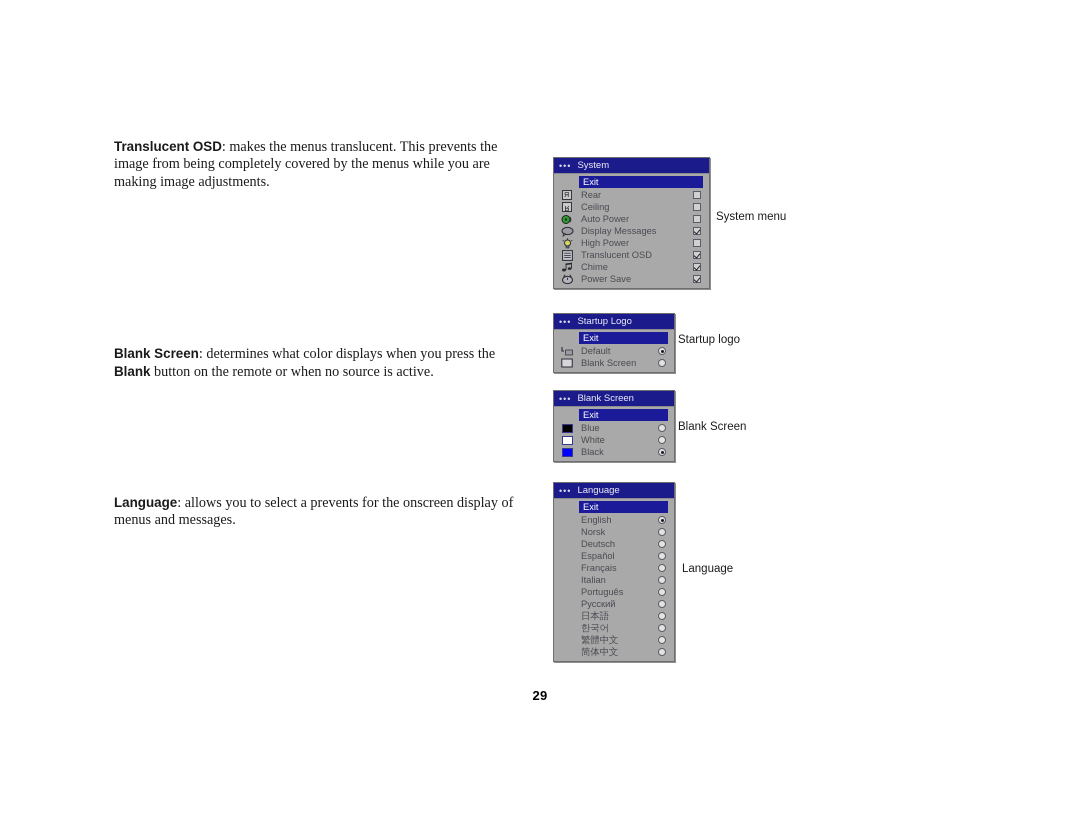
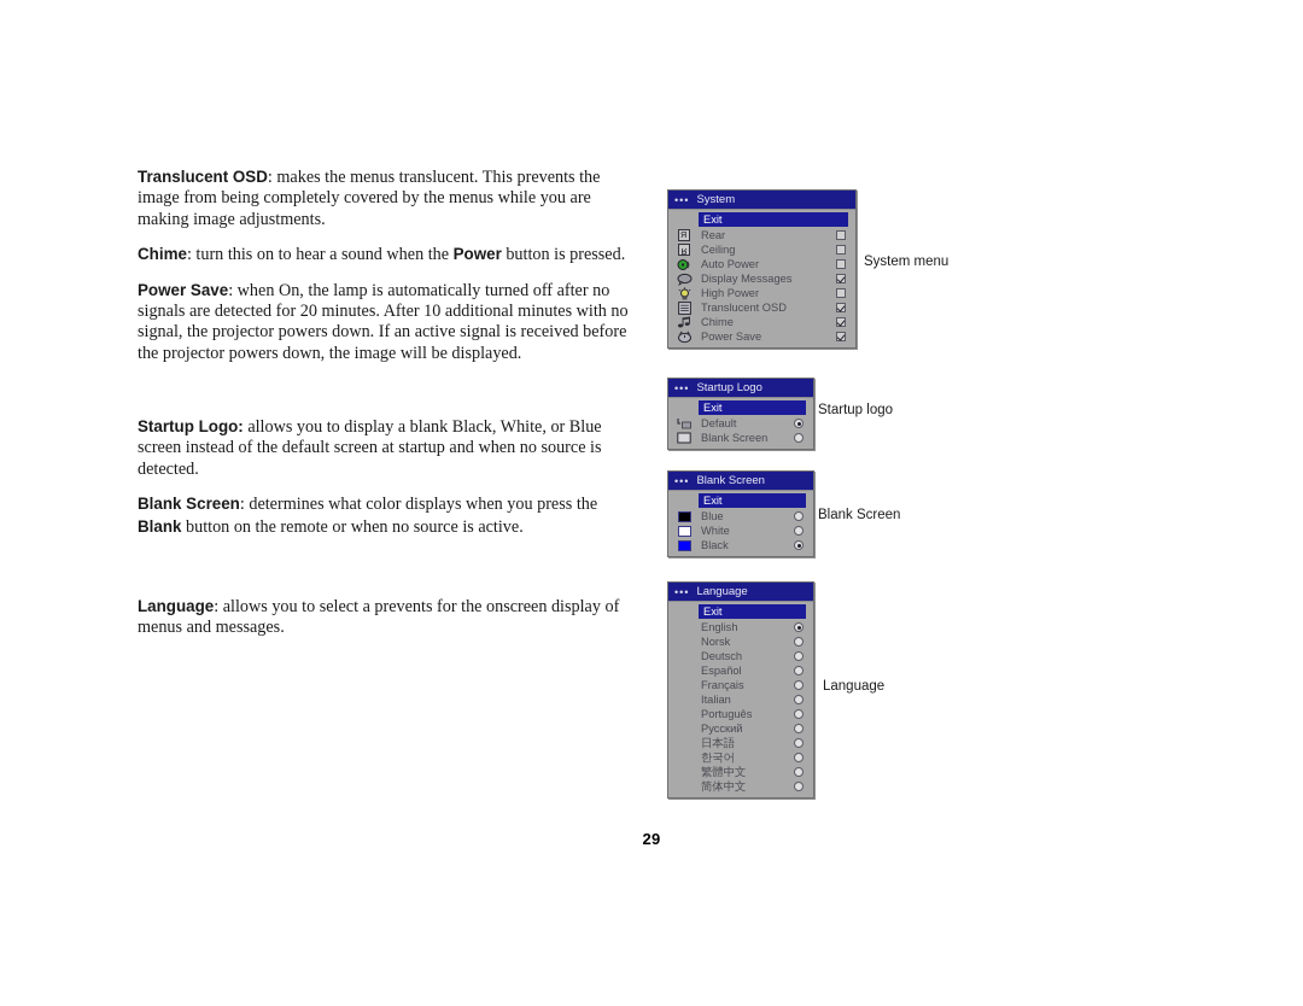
  Translucent OSD: makes the menus translucent. This prevents the image from being completely covered by the menus while you are making image adjustments.
+ Chime: turn this on to hear a sound when the Power button is pressed.
+ Power Save: when On, the lamp is automatically turned off after no signals are detected for 20 minutes. After 10 additional minutes with no signal, the projector powers down. If an active signal is received before the projector powers down, the image will be displayed.
+ Startup Logo: allows you to display a blank Black, White, or Blue screen instead of the default screen at startup and when no source is detected.
  Blank Screen: determines what color displays when you press the Blank button on the remote or when no source is active.
  Language: allows you to select a prevents for the onscreen display of menus and messages.
  29
  •••
  System
  Exit
  Rear
  Ceiling
  Auto Power
  Display Messages
  High Power
  Translucent OSD
  Chime
  Power Save
  System menu
  •••
  Startup Logo
  Exit
  Default
  Blank Screen
  Startup logo
  •••
  Blank Screen
  Exit
  Blue
  White
  Black
  Blank Screen
  •••
  Language
  Exit
  English
  Norsk
  Deutsch
  Español
  Français
  Italian
  Português
  Русский
  日本語
  한국어
  繁體中文
  简体中文
  Language
